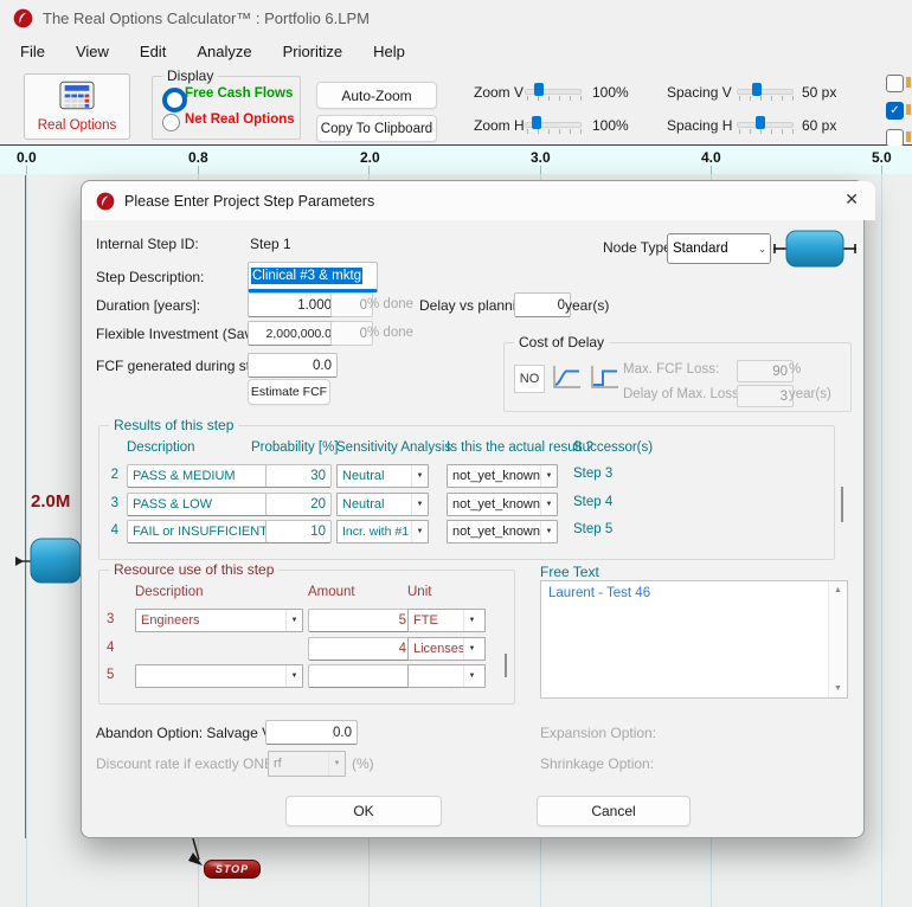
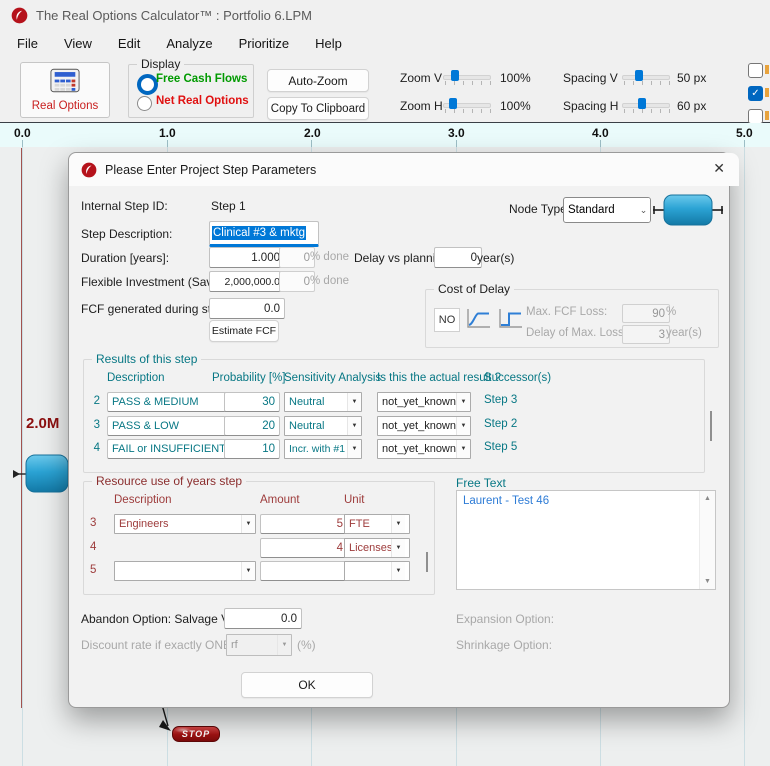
  The Real Options Calculator™ : Portfolio 6.LPM
  File
  View
  Edit
  Analyze
  Prioritize
  Help
  Real Options
  Display
  Free Cash Flows
  Net Real Options
  Auto-Zoom
  Copy To Clipboard
  Zoom V
  100%
  Zoom H
  100%
  Spacing V
  50 px
  Spacing H
  60 px
  ✓
  0.0
- 0.8
+ 1.0
  2.0
  3.0
  4.0
  5.0
  2.0M
  STOP
  Please Enter Project Step Parameters
  ✕
  Internal Step ID:
  Step 1
  Node Typ
  Standard
  ⌄
  Step Description:
  Clinical #3 & mktg
  Duration [years]:
  1.000
  0
  % done
  Delay vs plann
  0
  year(s)
  Flexible Investment (Sa
  2,000,000.0
  0
  % done
  Cost of Delay
  NO
  Max. FCF Loss:
  90
  %
  Delay of Max. Loss
  3
  year(s)
  FCF generated during s
  0.0
  Estimate FCF
  Results of this step
  Description
  Probability [%]
  Sensitivity Analysis
  Is this the actual result ?
  Successor(s)
  2
  PASS & MEDIUM
  30
  Neutral
  not_yet_known
  Step 3
  3
  PASS & LOW
  20
  Neutral
  not_yet_known
- Step 4
+ Step 2
  4
  FAIL or INSUFFICIENT
  10
  Incr. with #1
  not_yet_known
  Step 5
- Resource use of this step
+ Resource use of years step
  Description
  Amount
  Unit
  3
  Engineers
  5
  FTE
  4
  4
  Licenses
  5
  Free Text
  Laurent - Test 46
  Abandon Option: Salvage
  0.0
  Expansion Option:
  Discount rate if exactly ON
  rf
  (%)
  Shrinkage Option:
  OK
- Cancel
